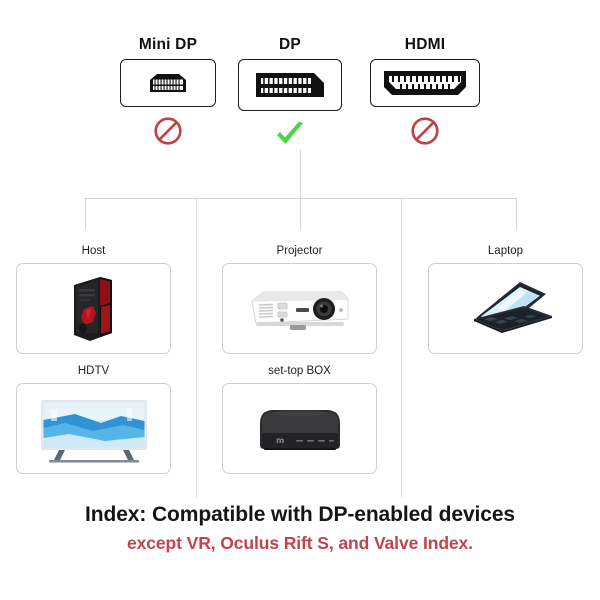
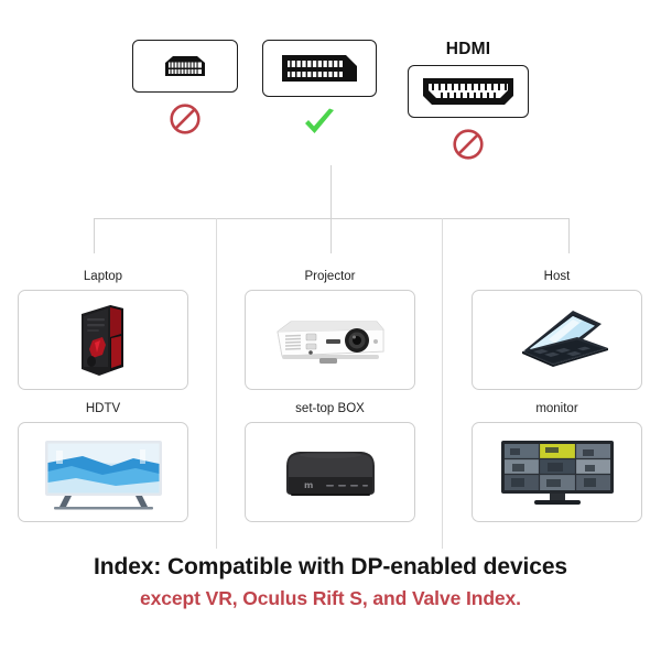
- Mini DP
- DP
  HDMI
- Host
+ Laptop
  Projector
- Laptop
+ Host
  HDTV
  set-top BOX
  m
+ monitor
  Index: Compatible with DP-enabled devices
  except VR, Oculus Rift S, and Valve Index.
